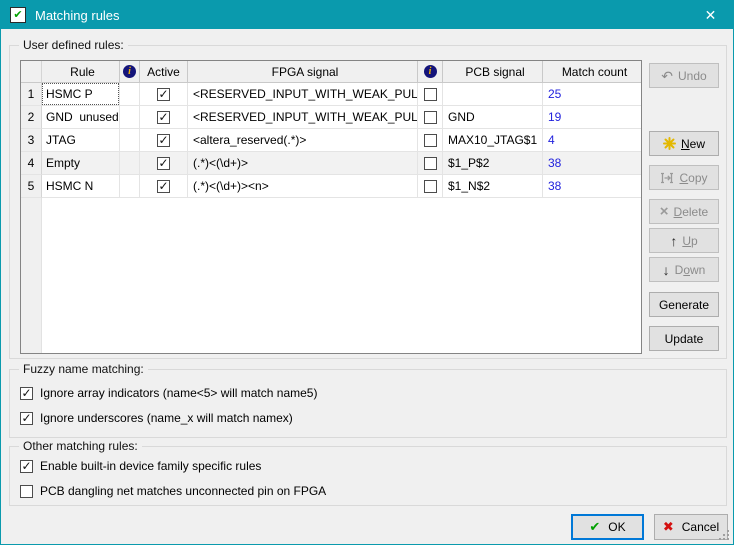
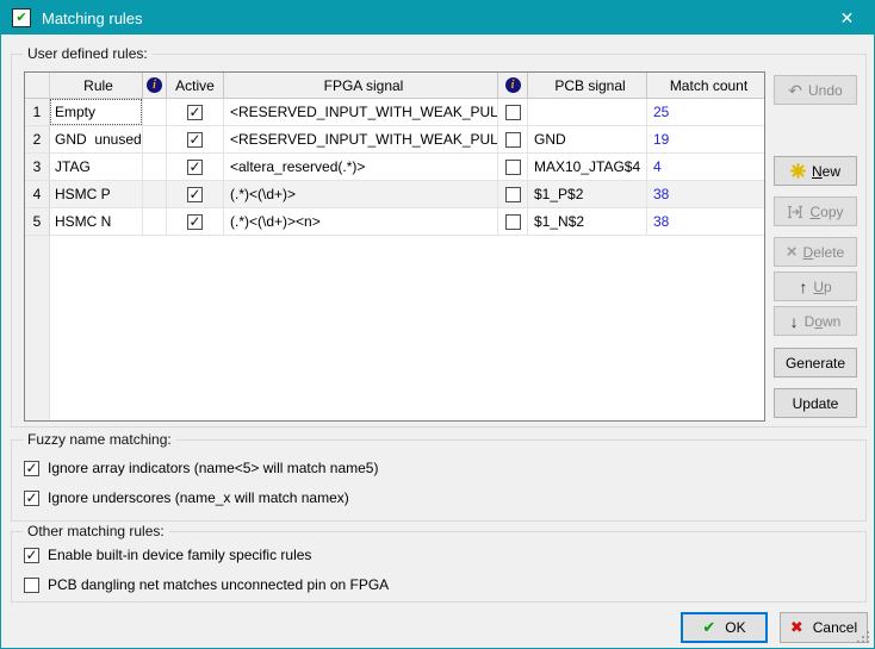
  ✔
  Matching rules
  ✕
  User defined rules:
  Rule
  i
  Active
  FPGA signal
  i
  PCB signal
  Match count
  1
- HSMC P
+ Empty
  ✓
  <RESERVED_INPUT_WITH_WEAK_PUL
  25
  2
  GND unused
  ✓
  <RESERVED_INPUT_WITH_WEAK_PUL
  GND
  19
  3
  JTAG
  ✓
  <altera_reserved(.*)>
- MAX10_JTAG$1
+ MAX10_JTAG$4
  4
  4
- Empty
+ HSMC P
  ✓
  (.*)<(\d+)>
  $1_P$2
  38
  5
  HSMC N
  ✓
  (.*)<(\d+)><n>
  $1_N$2
  38
  ↶
  Undo
  New
  Copy
  ×
  Delete
  ↑
  Up
  ↓
  Down
  Generate
  Update
  Fuzzy name matching:
  ✓
  Ignore array indicators (name<5> will match name5)
  ✓
  Ignore underscores (name_x will match namex)
  Other matching rules:
  ✓
  Enable built-in device family specific rules
  PCB dangling net matches unconnected pin on FPGA
  ✔
  OK
  ✖
  Cancel
